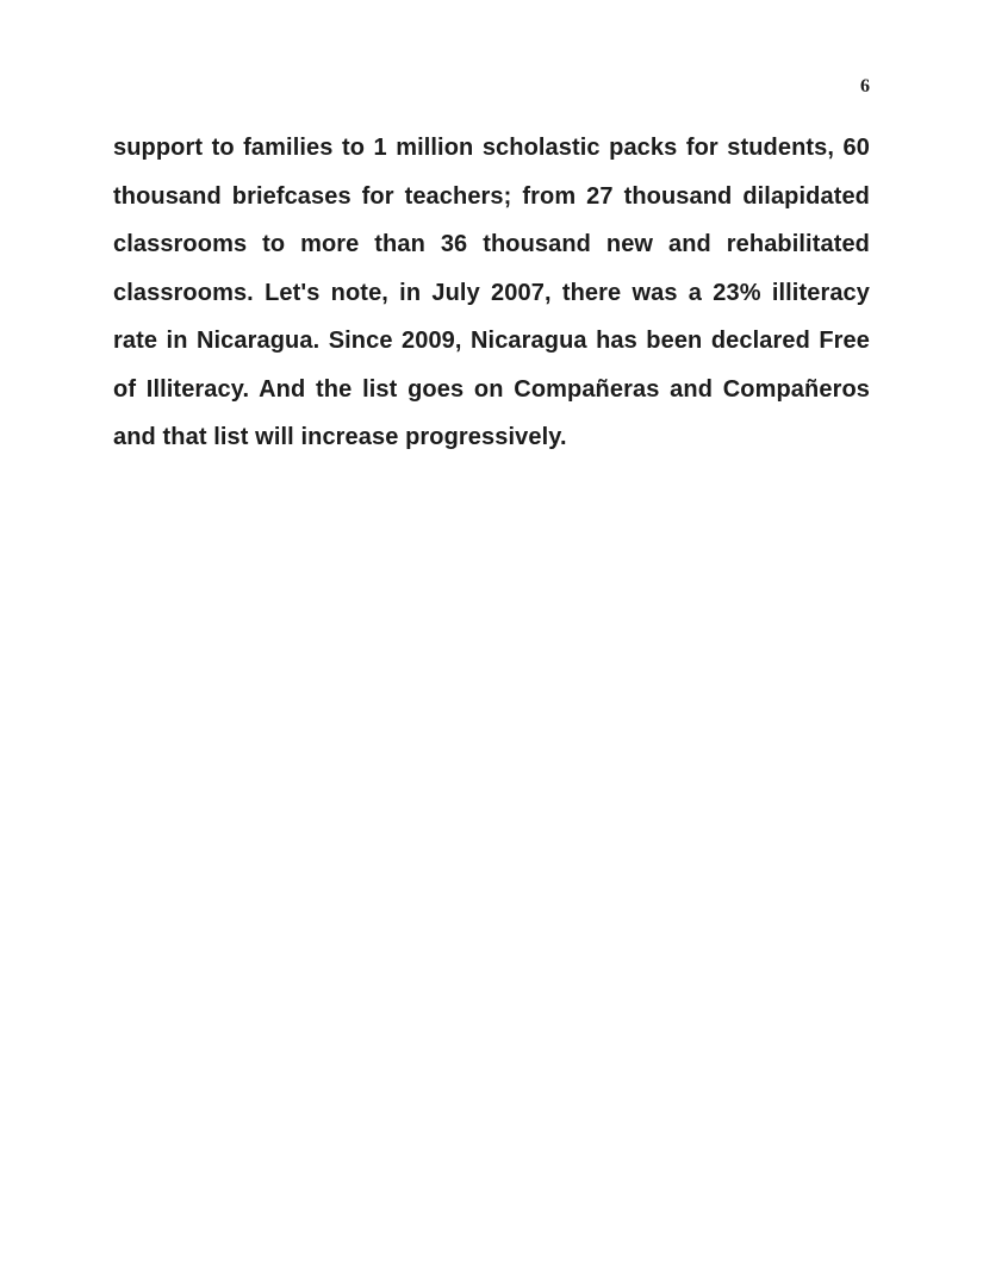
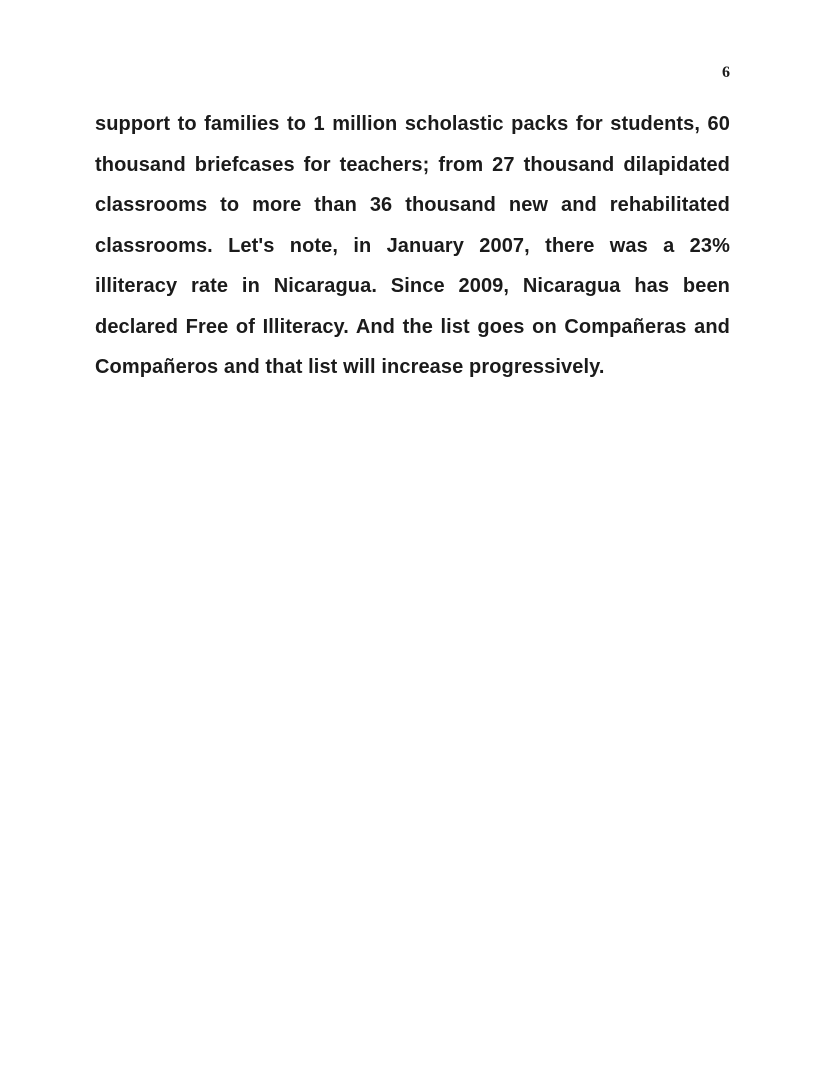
  6
- support to families to 1 million scholastic packs for students, 60 thousand briefcases for teachers; from 27 thousand dilapidated classrooms to more than 36 thousand new and rehabilitated classrooms. Let's note, in July 2007, there was a 23% illiteracy rate in Nicaragua. Since 2009, Nicaragua has been declared Free of Illiteracy. And the list goes on Compañeras and Compañeros and that list will increase progressively.
+ support to families to 1 million scholastic packs for students, 60 thousand briefcases for teachers; from 27 thousand dilapidated classrooms to more than 36 thousand new and rehabilitated classrooms. Let's note, in January 2007, there was a 23% illiteracy rate in Nicaragua. Since 2009, Nicaragua has been declared Free of Illiteracy. And the list goes on Compañeras and Compañeros and that list will increase progressively.
